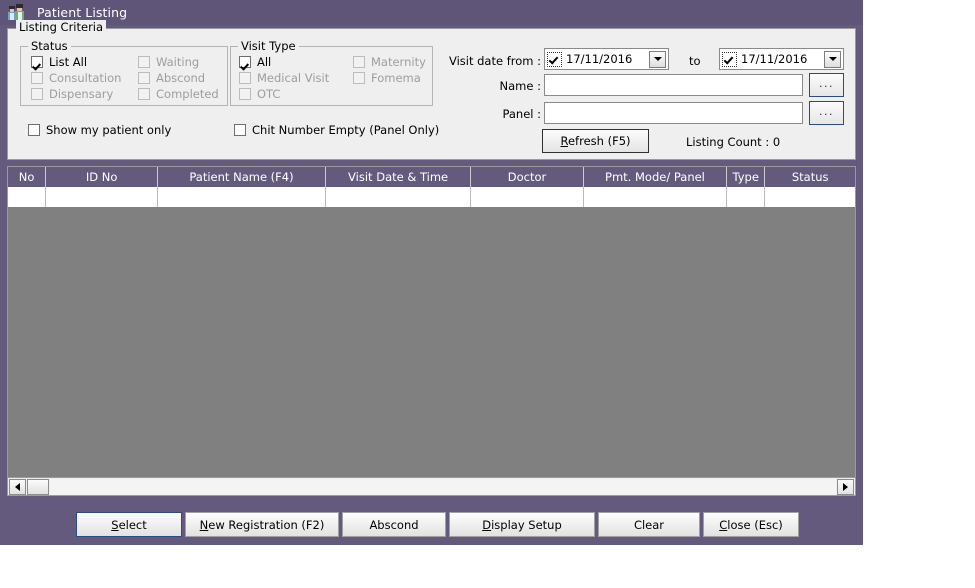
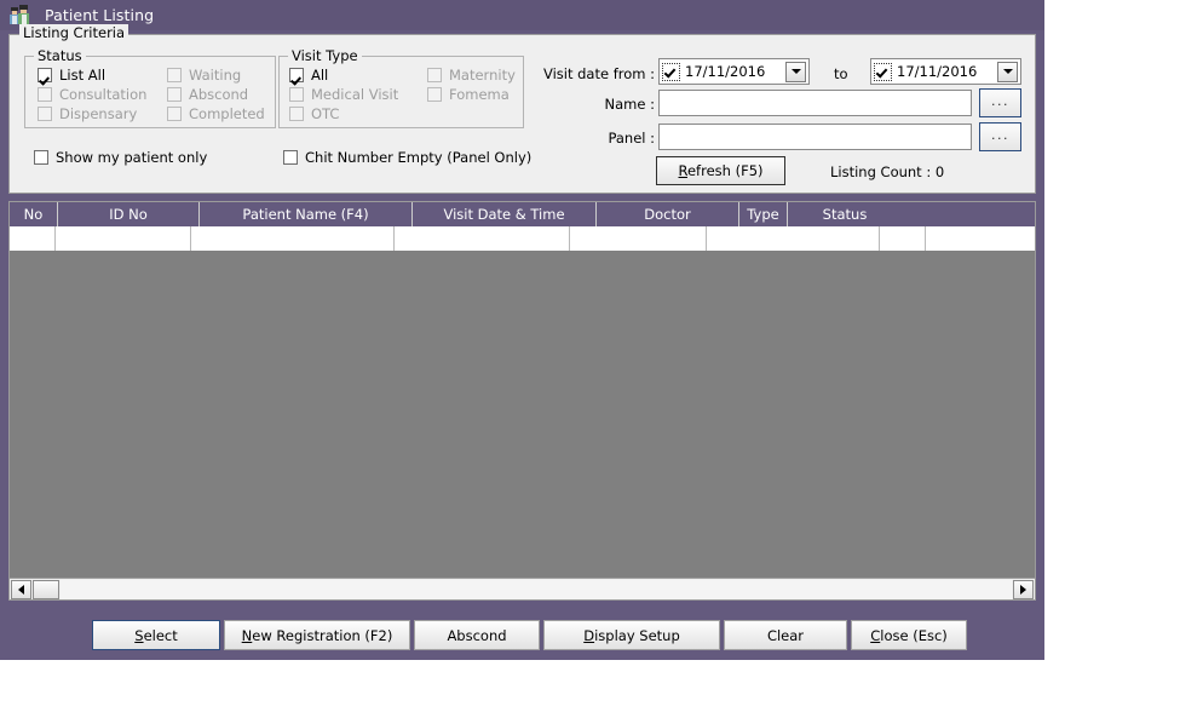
  Patient Listing
  Listing Criteria
  Status
  List All
  Waiting
  Consultation
  Abscond
  Dispensary
  Completed
  Visit Type
  All
  Maternity
  Medical Visit
  Fomema
  OTC
  Show my patient only
  Chit Number Empty (Panel Only)
  Visit date from :
  17/11/2016
  to
  17/11/2016
  Name :
  ...
  Panel :
  ...
  Refresh (F5)
  Listing Count : 0
  No
  ID No
  Patient Name (F4)
  Visit Date & Time
  Doctor
- Pmt. Mode/ Panel
  Type
  Status
  Select
  New Registration (F2)
  Abscond
  Display Setup
  Clear
  Close (Esc)
